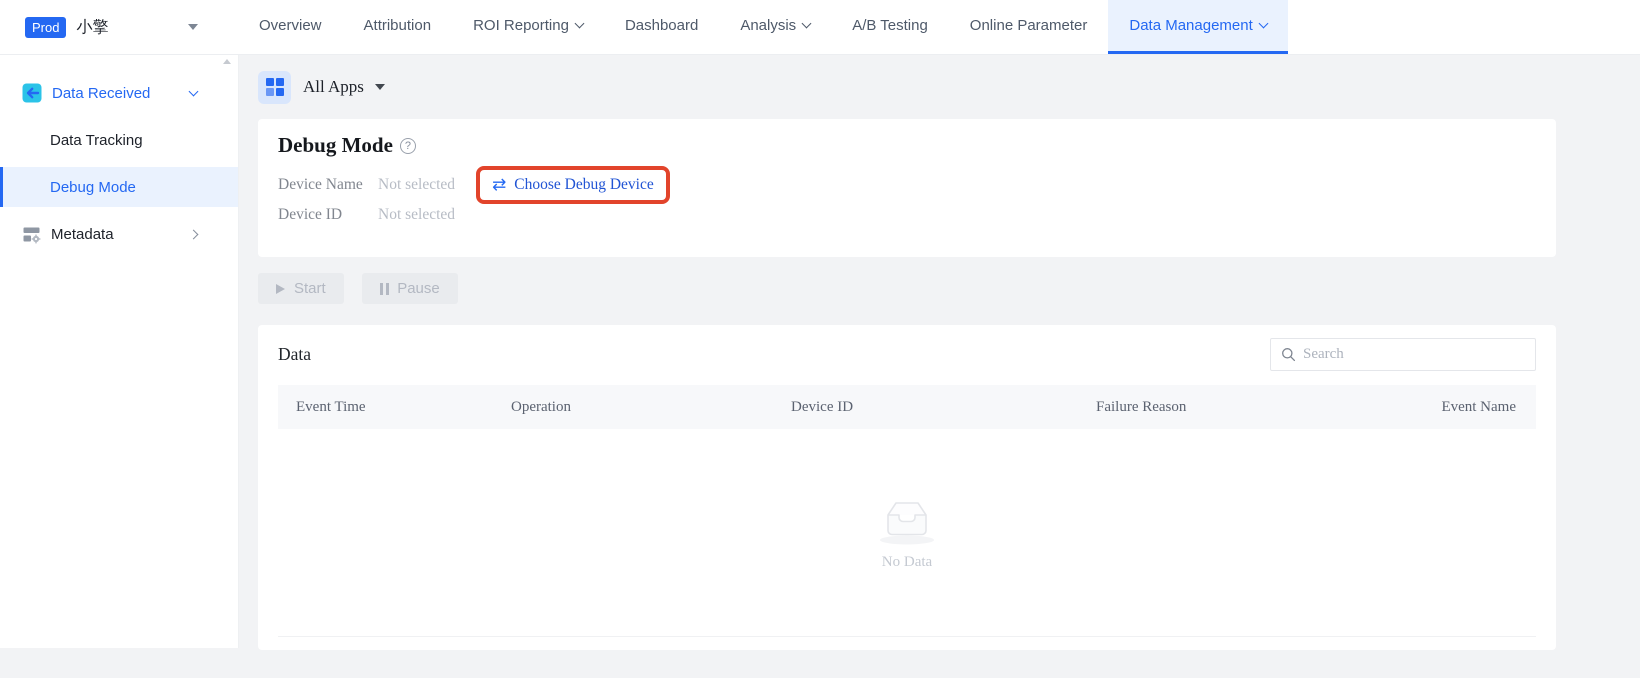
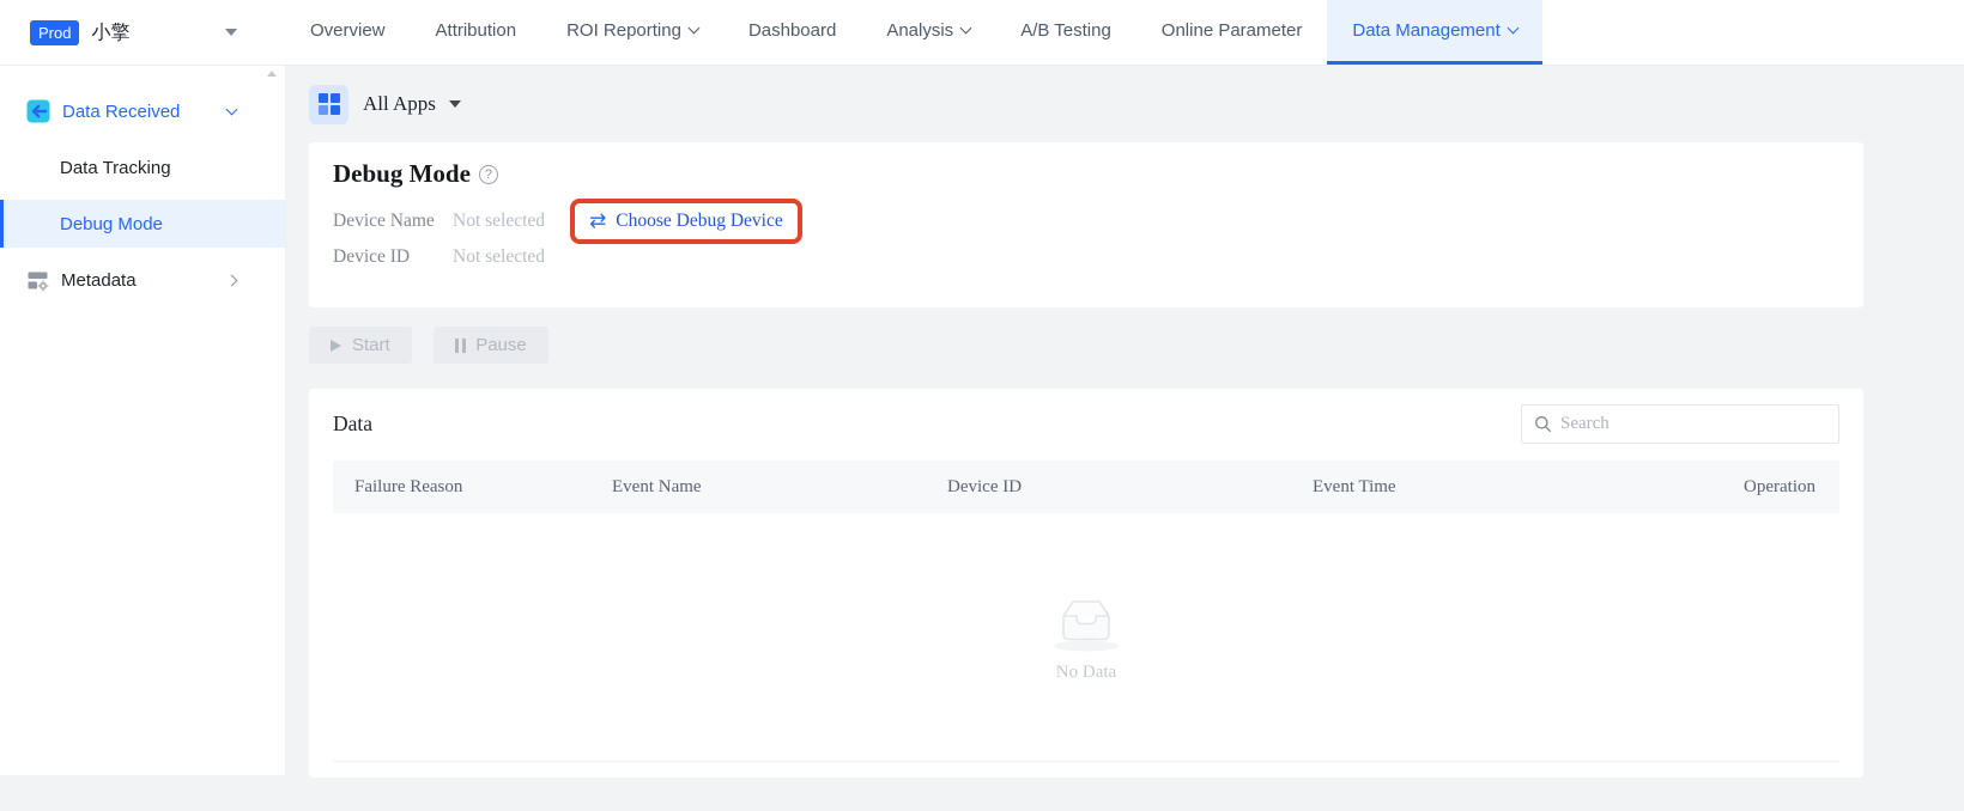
  Prod
  小擎
  Overview
  Attribution
  ROI Reporting
  Dashboard
  Analysis
  A/B Testing
  Online Parameter
  Data Management
  Data Received
  Data Tracking
  Debug Mode
  Metadata
  All Apps
  Debug Mode
  ?
  Device Name
  Not selected
  ⇄
  Choose Debug Device
  Device ID
  Not selected
  Start
  Pause
  Data
  Search
- Event Time
+ Failure Reason
- Operation
+ Event Name
  Device ID
- Failure Reason
+ Event Time
- Event Name
+ Operation
  No Data
